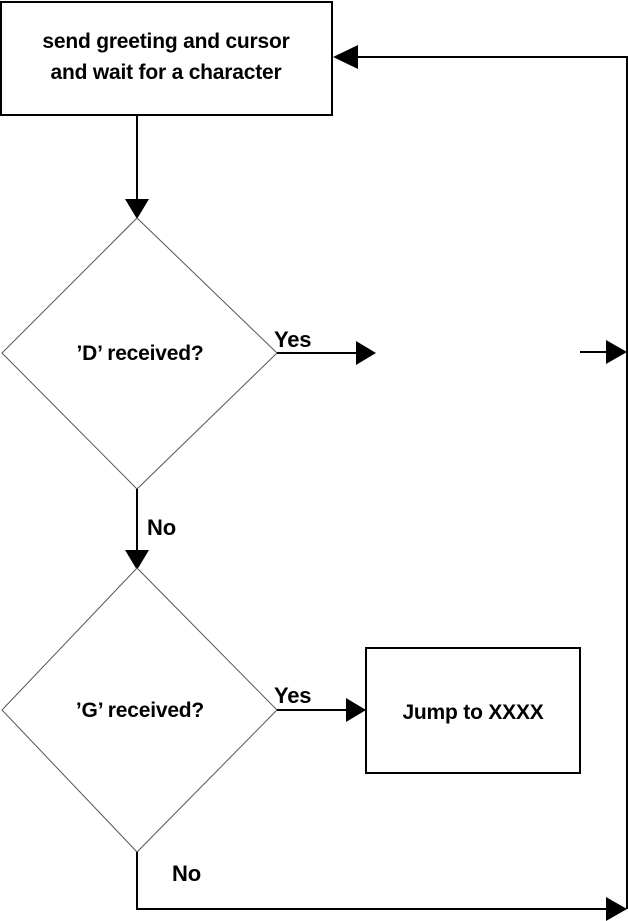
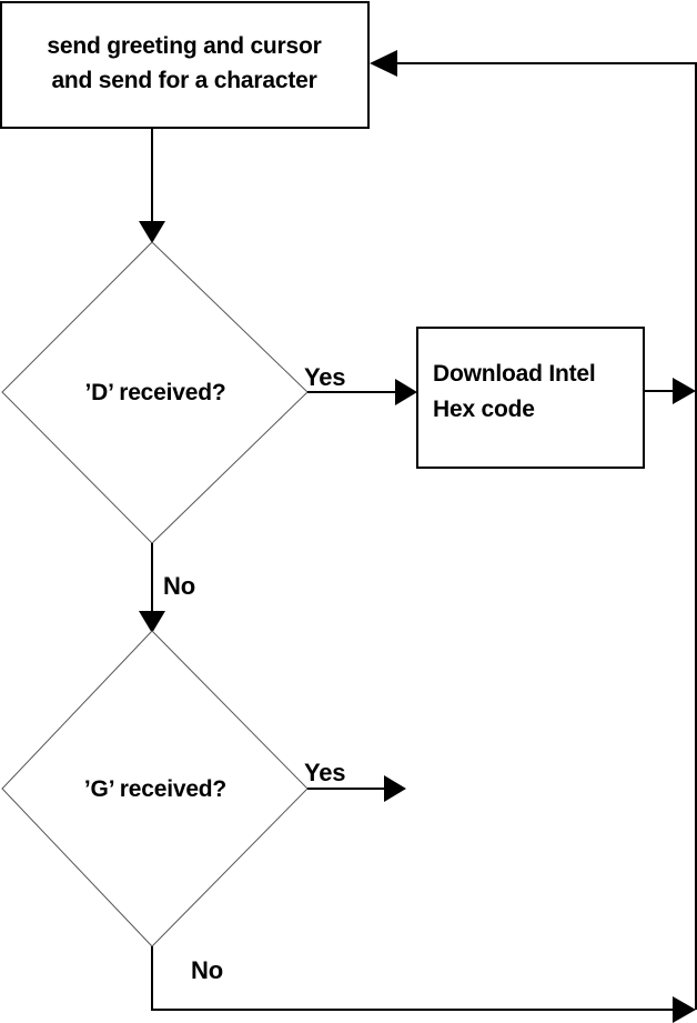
  send greeting and cursor
- and wait for a character
+ and send for a character
  ’D’ received?
  Yes
+ Download Intel
+ Hex code
  No
  ’G’ received?
  Yes
- Jump to XXXX
  No
